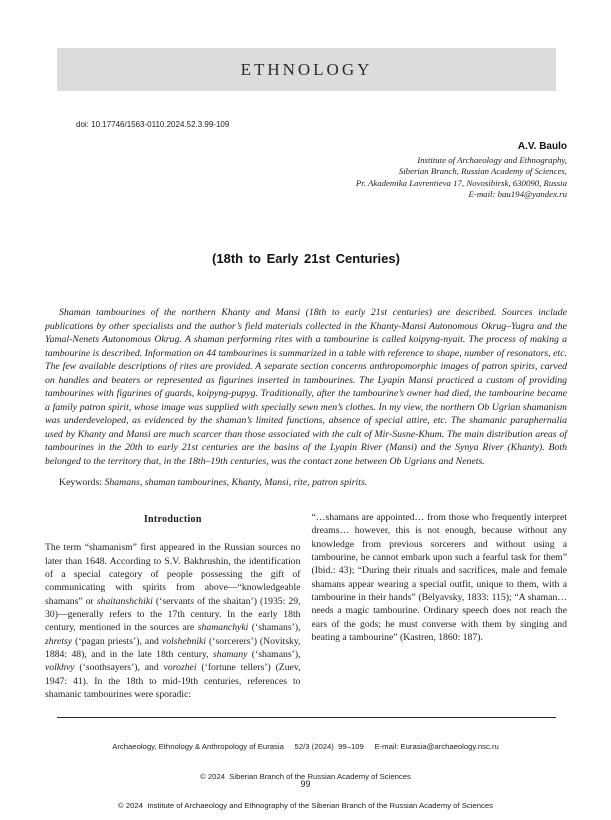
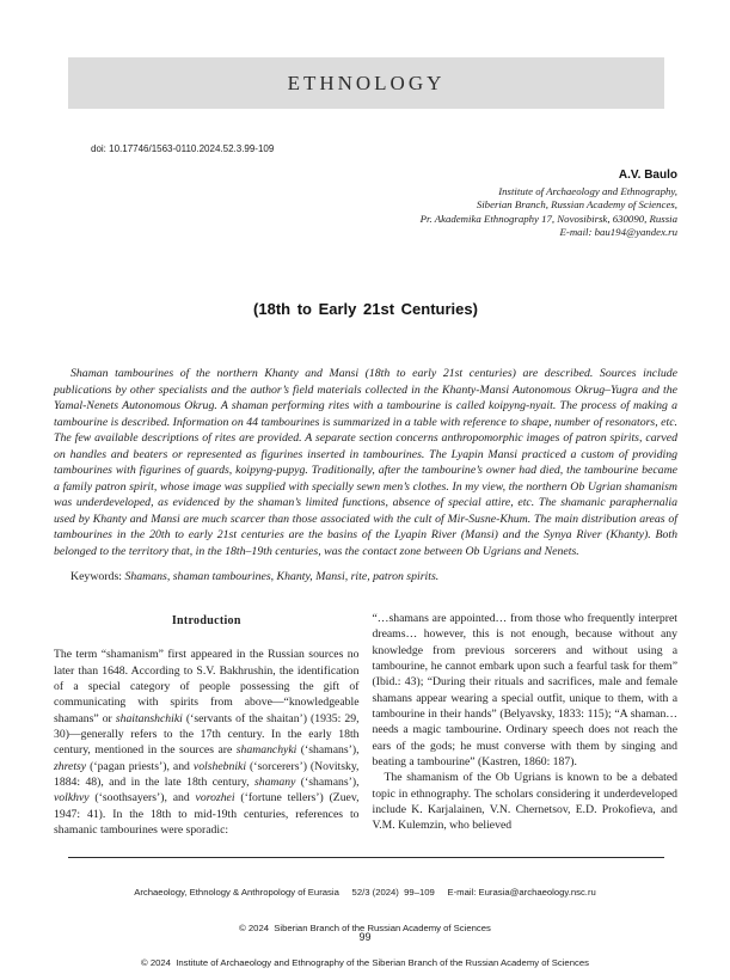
  ETHNOLOGY
  doi: 10.17746/1563-0110.2024.52.3.99-109
  A.V. Baulo
  Institute of Archaeology and Ethnography,
  Siberian Branch, Russian Academy of Sciences,
- Pr. Akademika Lavrentieva 17, Novosibirsk, 630090, Russia
+ Pr. Akademika Ethnography 17, Novosibirsk, 630090, Russia
  E-mail: bau194@yandex.ru
  (18th to Early 21st Centuries)
  Shaman tambourines of the northern Khanty and Mansi (18th to early 21st centuries) are described. Sources include publications by other specialists and the author’s field materials collected in the Khanty-Mansi Autonomous Okrug–Yugra and the Yamal-Nenets Autonomous Okrug. A shaman performing rites with a tambourine is called koipyng-nyait. The process of making a tambourine is described. Information on 44 tambourines is summarized in a table with reference to shape, number of resonators, etc. The few available descriptions of rites are provided. A separate section concerns anthropomorphic images of patron spirits, carved on handles and beaters or represented as figurines inserted in tambourines. The Lyapin Mansi practiced a custom of providing tambourines with figurines of guards, koipyng-pupyg. Traditionally, after the tambourine’s owner had died, the tambourine became a family patron spirit, whose image was supplied with specially sewn men’s clothes. In my view, the northern Ob Ugrian shamanism was underdeveloped, as evidenced by the shaman’s limited functions, absence of special attire, etc. The shamanic paraphernalia used by Khanty and Mansi are much scarcer than those associated with the cult of Mir-Susne-Khum. The main distribution areas of tambourines in the 20th to early 21st centuries are the basins of the Lyapin River (Mansi) and the Synya River (Khanty). Both belonged to the territory that, in the 18th–19th centuries, was the contact zone between Ob Ugrians and Nenets.
  Keywords: Shamans, shaman tambourines, Khanty, Mansi, rite, patron spirits.
  Introduction
  The term “shamanism” first appeared in the Russian sources no later than 1648. According to S.V. Bakhrushin, the identification of a special category of people possessing the gift of communicating with spirits from above—“knowledgeable shamans” or shaitanshchiki (‘servants of the shaitan’) (1935: 29, 30)—generally refers to the 17th century. In the early 18th century, mentioned in the sources are shamanchyki (‘shamans’), zhretsy (‘pagan priests’), and volshebniki (‘sorcerers’) (Novitsky, 1884: 48), and in the late 18th century, shamany (‘shamans’), volkhvy (‘soothsayers’), and vorozhei (‘fortune tellers’) (Zuev, 1947: 41). In the 18th to mid-19th centuries, references to shamanic tambourines were sporadic:
  “…shamans are appointed… from those who frequently interpret dreams… however, this is not enough, because without any knowledge from previous sorcerers and without using a tambourine, he cannot embark upon such a fearful task for them” (Ibid.: 43); “During their rituals and sacrifices, male and female shamans appear wearing a special outfit, unique to them, with a tambourine in their hands” (Belyavsky, 1833: 115); “A shaman… needs a magic tambourine. Ordinary speech does not reach the ears of the gods; he must converse with them by singing and beating a tambourine” (Kastren, 1860: 187).
+ The shamanism of the Ob Ugrians is known to be a debated topic in ethnography. The scholars considering it underdeveloped include K. Karjalainen, V.N. Chernetsov, E.D. Prokofieva, and V.M. Kulemzin, who believed
  Archaeology, Ethnology & Anthropology of Eurasia 52/3 (2024) 99–109 E-mail: Eurasia@archaeology.nsc.ru
  © 2024 Siberian Branch of the Russian Academy of Sciences
  © 2024 Institute of Archaeology and Ethnography of the Siberian Branch of the Russian Academy of Sciences
  99
